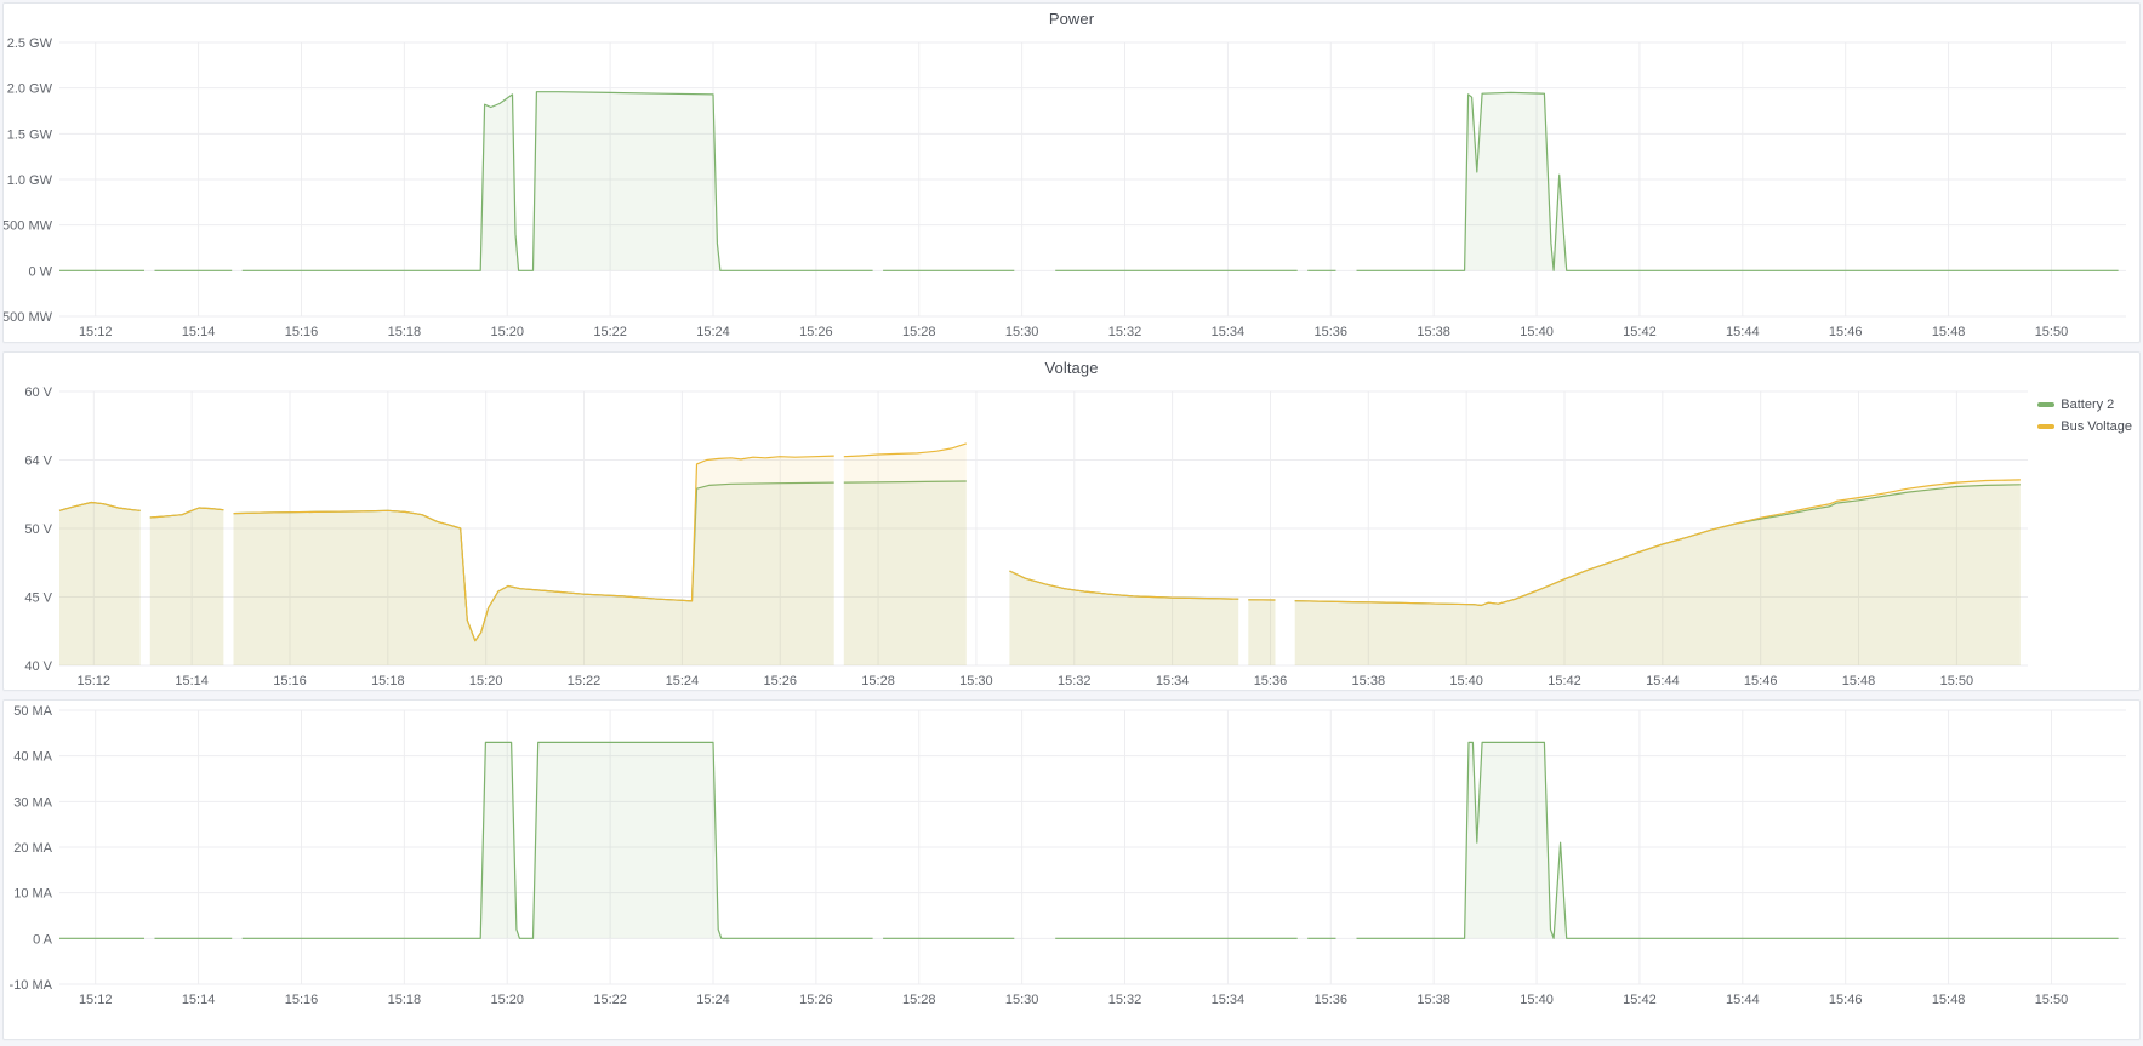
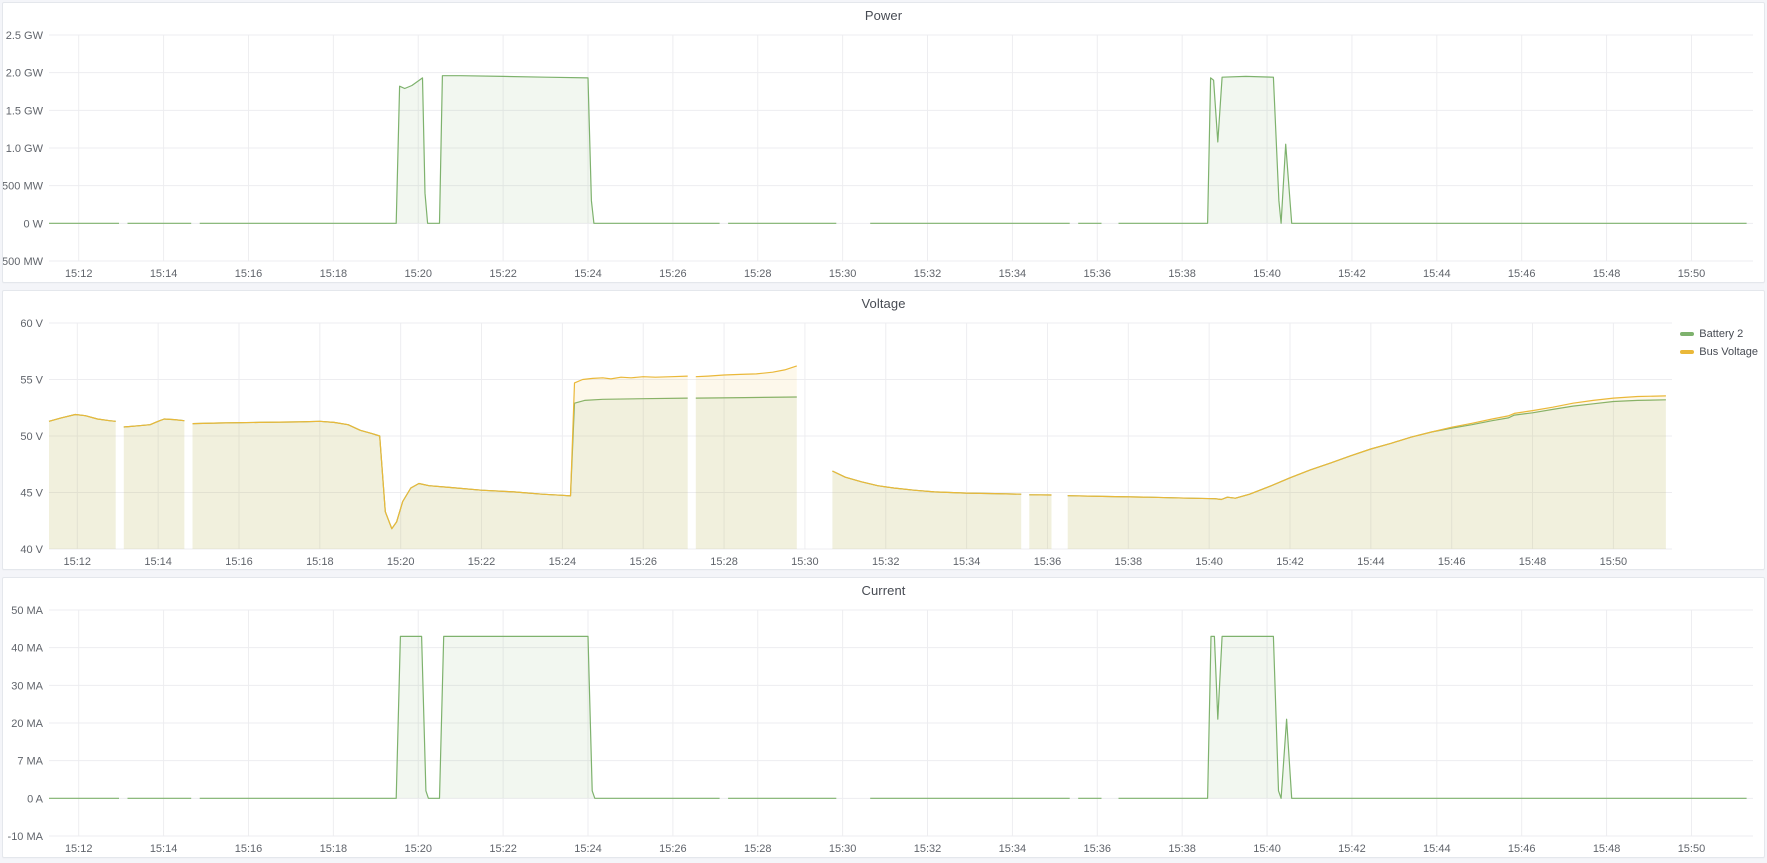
  Power
  2.5 GW
  2.0 GW
  1.5 GW
  1.0 GW
  500 MW
  0 W
  500 MW
  15:12
  15:14
  15:16
  15:18
  15:20
  15:22
  15:24
  15:26
  15:28
  15:30
  15:32
  15:34
  15:36
  15:38
  15:40
  15:42
  15:44
  15:46
  15:48
  15:50
  Voltage
  60 V
- 64 V
+ 55 V
  50 V
  45 V
  40 V
  15:12
  15:14
  15:16
  15:18
  15:20
  15:22
  15:24
  15:26
  15:28
  15:30
  15:32
  15:34
  15:36
  15:38
  15:40
  15:42
  15:44
  15:46
  15:48
  15:50
  Battery 2
  Bus Voltage
+ Current
  50 MA
  40 MA
  30 MA
  20 MA
- 10 MA
+ 7 MA
  0 A
  -10 MA
  15:12
  15:14
  15:16
  15:18
  15:20
  15:22
  15:24
  15:26
  15:28
  15:30
  15:32
  15:34
  15:36
  15:38
  15:40
  15:42
  15:44
  15:46
  15:48
  15:50
